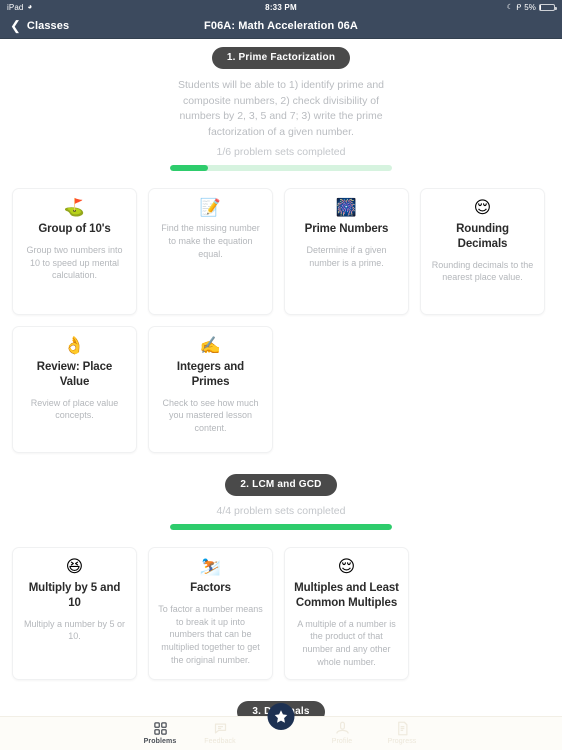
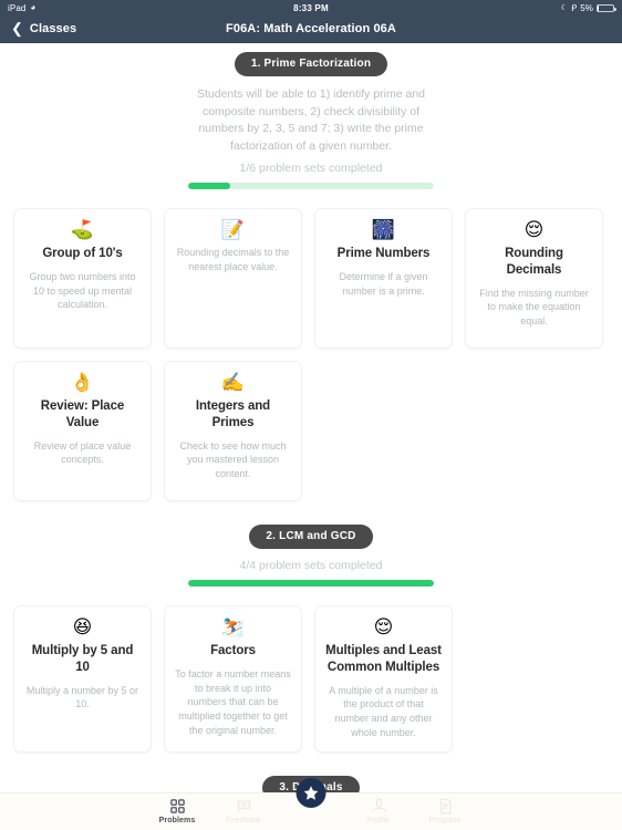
  iPad
  ◕
  8:33 PM
  ᑭ
  5%
  ❮
  Classes
  F06A: Math Acceleration 06A
  1. Prime Factorization
  Students will be able to 1) identify prime and composite numbers, 2) check divisibility of numbers by 2, 3, 5 and 7; 3) write the prime factorization of a given number.
  1/6 problem sets completed
  ⛳
  Group of 10's
  Group two numbers into 10 to speed up mental calculation.
  📝
- Find the missing number to make the equation equal.
+ Rounding decimals to the nearest place value.
  🎆
  Prime Numbers
  Determine if a given number is a prime.
  😌
  Rounding Decimals
- Rounding decimals to the nearest place value.
+ Find the missing number to make the equation equal.
  👌
  Review: Place Value
  Review of place value concepts.
  ✍️
  Integers and Primes
  Check to see how much you mastered lesson content.
  2. LCM and GCD
  4/4 problem sets completed
  😆
  Multiply by 5 and 10
  Multiply a number by 5 or 10.
  ⛷️
  Factors
  To factor a number means to break it up into numbers that can be multiplied together to get the original number.
  😌
  Multiples and Least Common Multiples
  A multiple of a number is the product of that number and any other whole number.
